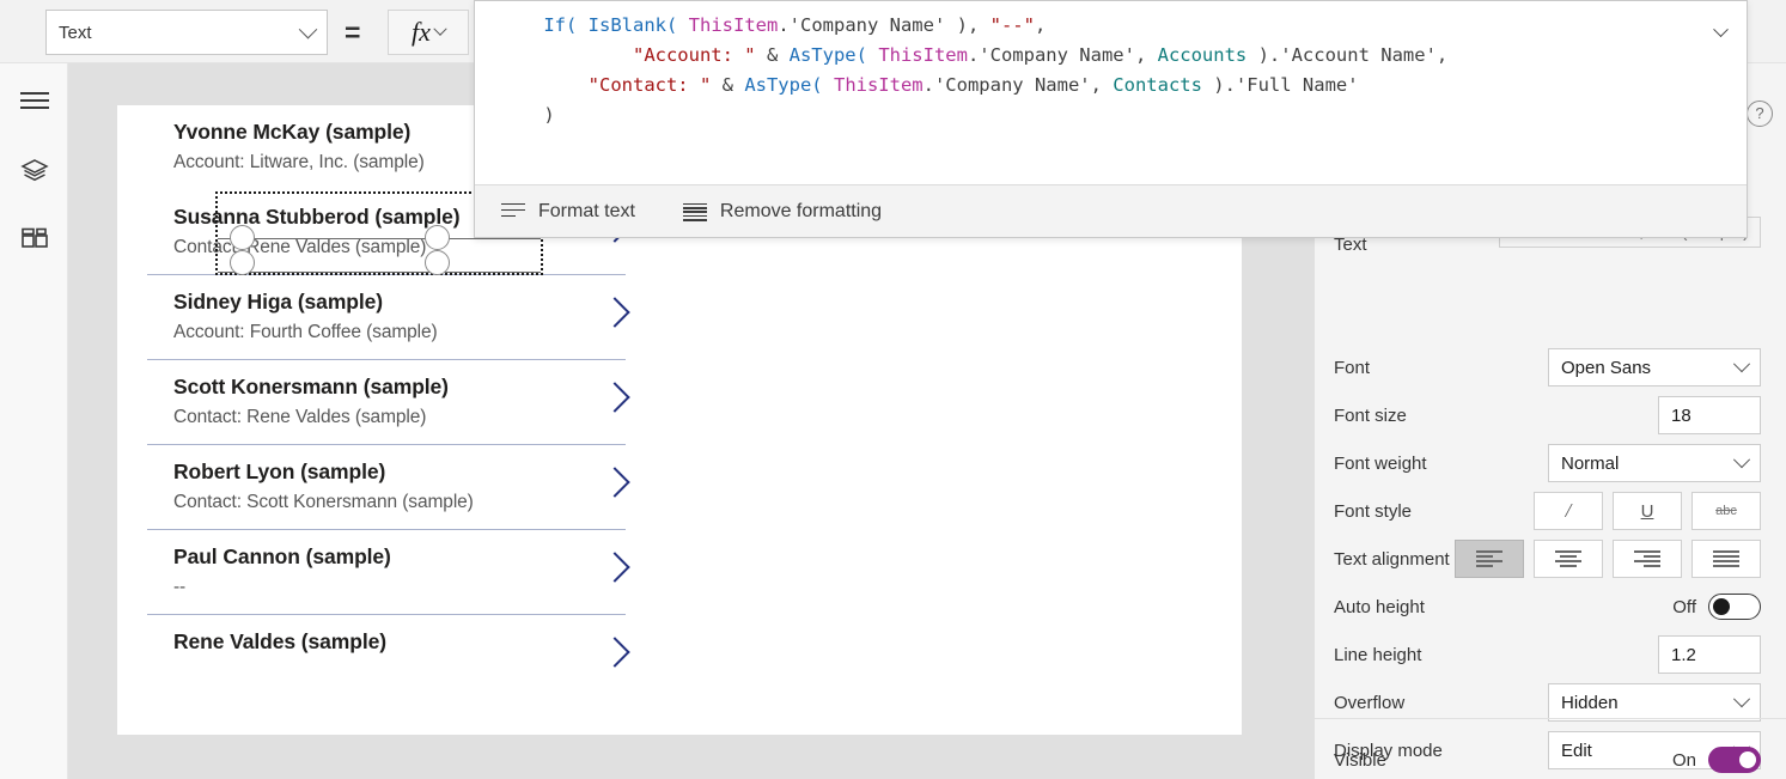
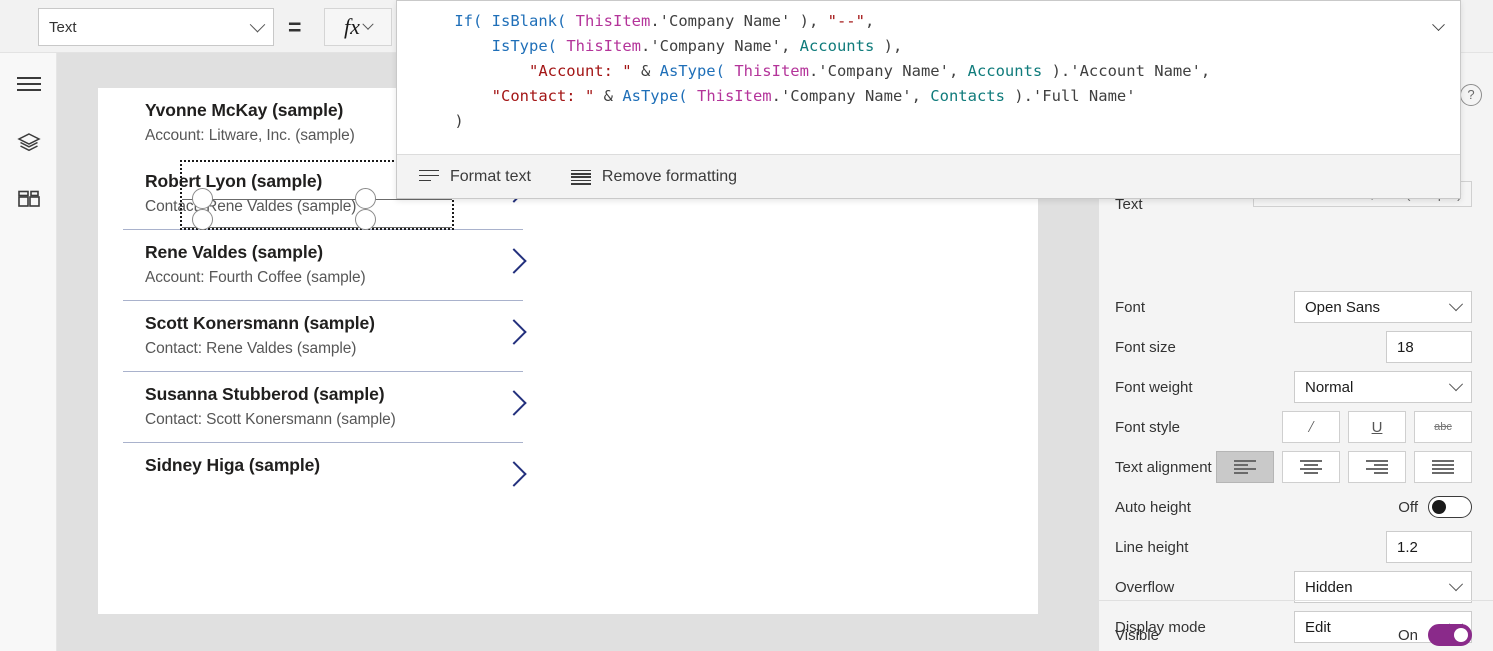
  Text
  =
  fx
  Yvonne McKay (sample)
  Account: Litware, Inc. (sample)
- Susanna Stubberod (sample)
+ Robert Lyon (sample)
  Contac Rene Valdes (sample)
- Sidney Higa (sample)
+ Rene Valdes (sample)
  Account: Fourth Coffee (sample)
  Scott Konersmann (sample)
  Contact: Rene Valdes (sample)
- Robert Lyon (sample)
+ Susanna Stubberod (sample)
  Contact: Scott Konersmann (sample)
- Paul Cannon (sample)
- --
- Rene Valdes (sample)
+ Sidney Higa (sample)
  Text
  Font
  Open Sans
  Font size
  18
  Font weight
  Normal
  Font style
  /
  U
  abc
  Text alignment
  Auto height
  Off
  Line height
  1.2
  Overflow
  Hidden
  Display mode
  Edit
  Visible
  On
  ?
  If( IsBlank( ThisItem.'Company Name' ), "--",
+ IsType( ThisItem.'Company Name', Accounts ),
  "Account: " & AsType( ThisItem.'Company Name', Accounts ).'Account Name',
  "Contact: " & AsType( ThisItem.'Company Name', Contacts ).'Full Name'
  )
  Format text
  Remove formatting
